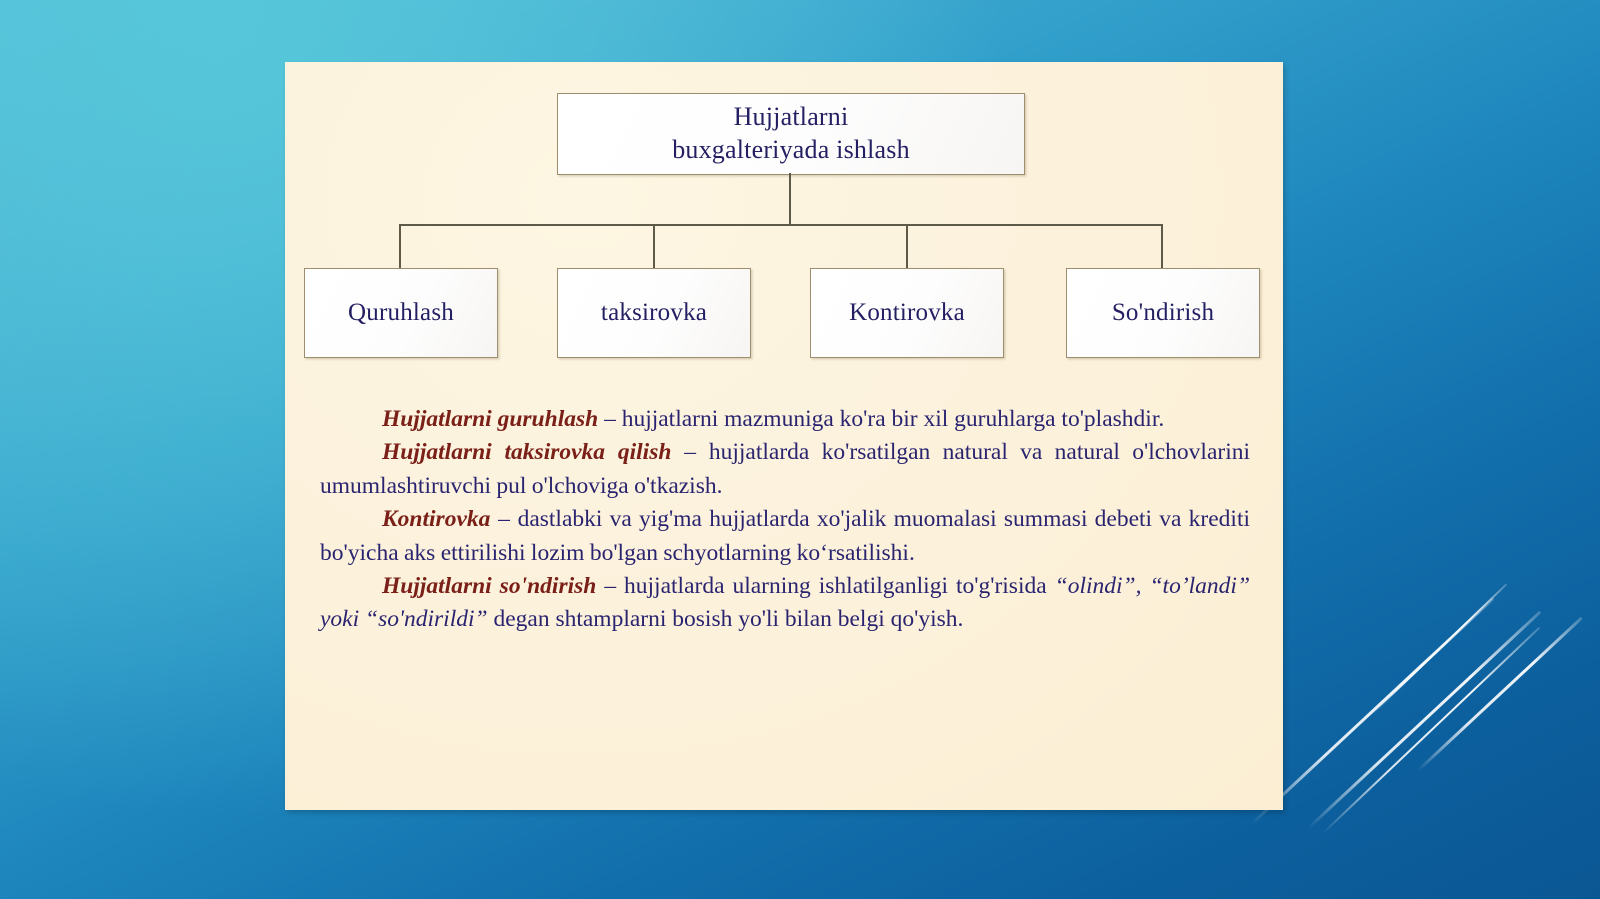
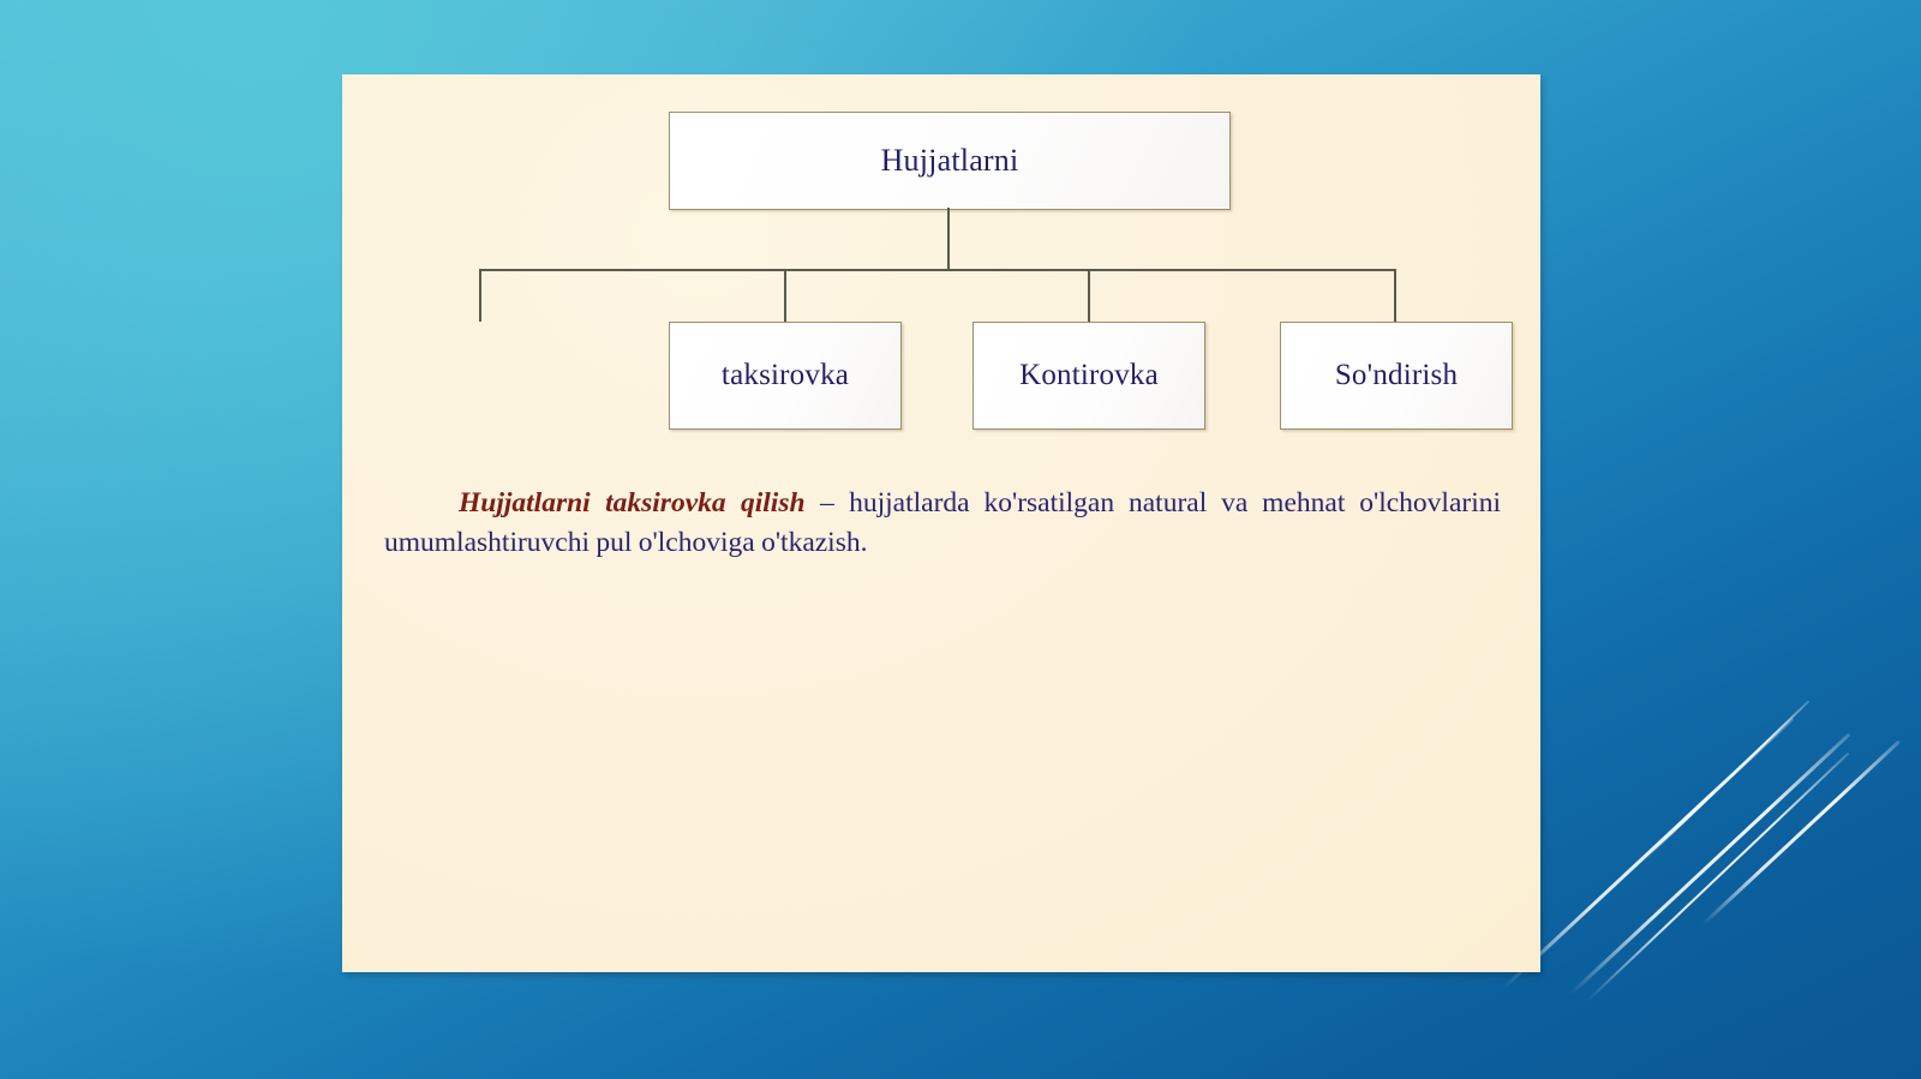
  Hujjatlarni
- buxgalteriyada ishlash
- Quruhlash
  taksirovka
  Kontirovka
  So'ndirish
- Hujjatlarni guruhlash – hujjatlarni mazmuniga ko'ra bir xil guruhlarga to'plashdir.
- Hujjatlarni taksirovka qilish – hujjatlarda ko'rsatilgan natural va natural o'lchovlarini umumlashtiruvchi pul o'lchoviga o'tkazish.
+ Hujjatlarni taksirovka qilish – hujjatlarda ko'rsatilgan natural va mehnat o'lchovlarini umumlashtiruvchi pul o'lchoviga o'tkazish.
- Kontirovka – dastlabki va yig'ma hujjatlarda xo'jalik muomalasi summasi debeti va krediti bo'yicha aks ettirilishi lozim bo'lgan schyotlarning ko‘rsatilishi.
- Hujjatlarni so'ndirish – hujjatlarda ularning ishlatilganligi to'g'risida “olindi”, “to’landi” yoki “so'ndirildi” degan shtamplarni bosish yo'li bilan belgi qo'yish.
